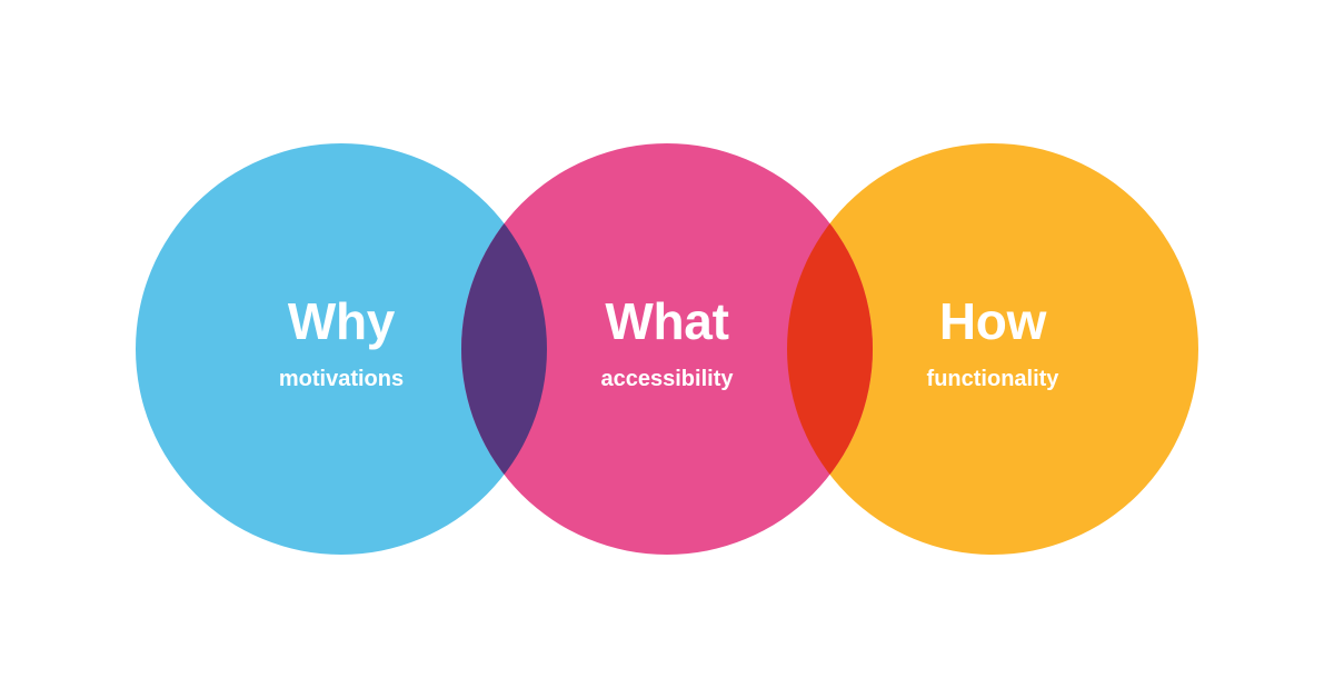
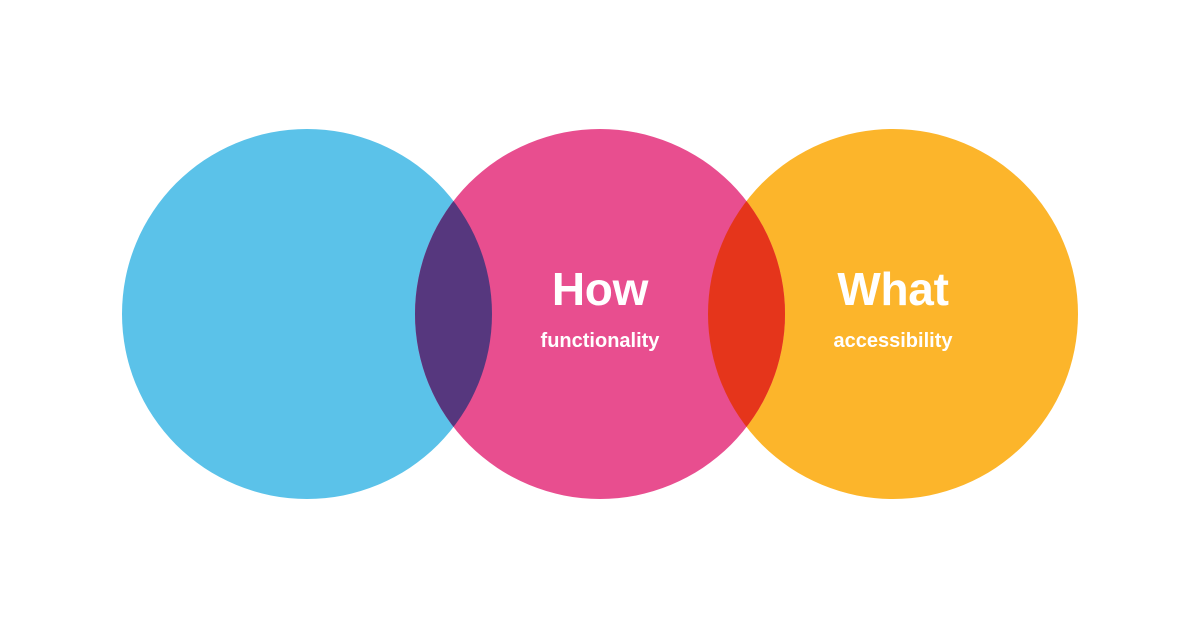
- Why
- motivations
- What
+ How
- accessibility
+ functionality
- How
+ What
- functionality
+ accessibility
